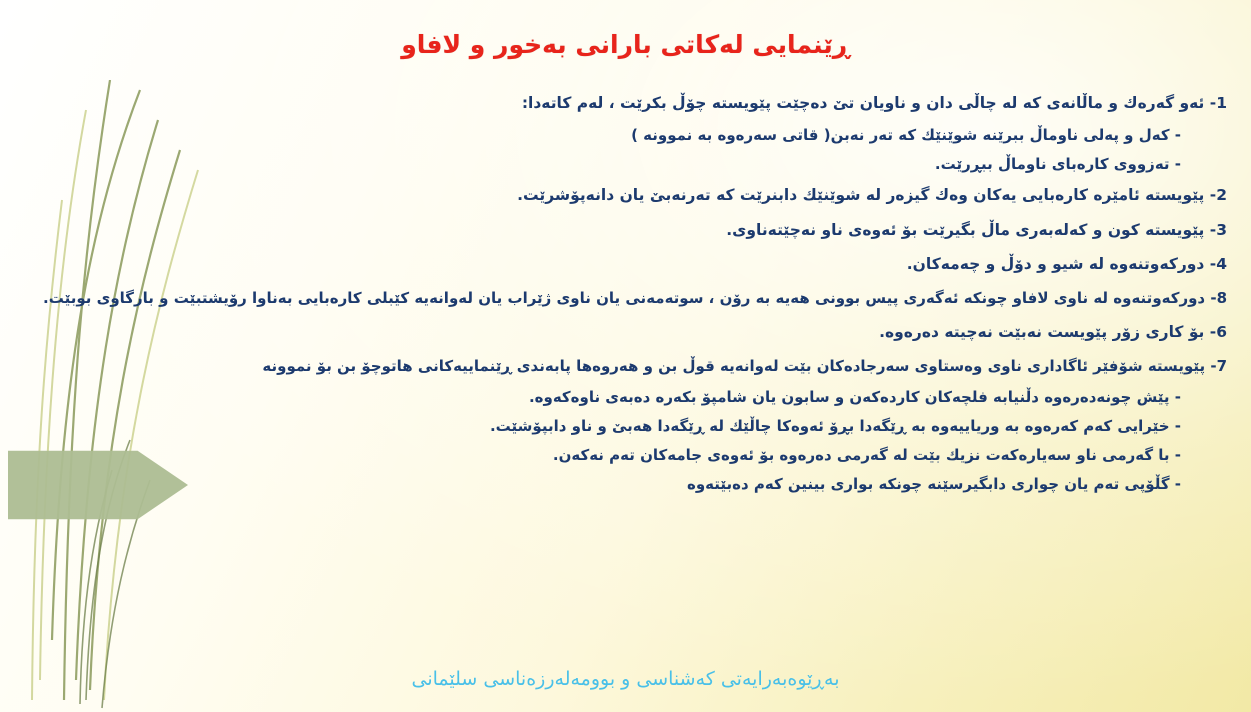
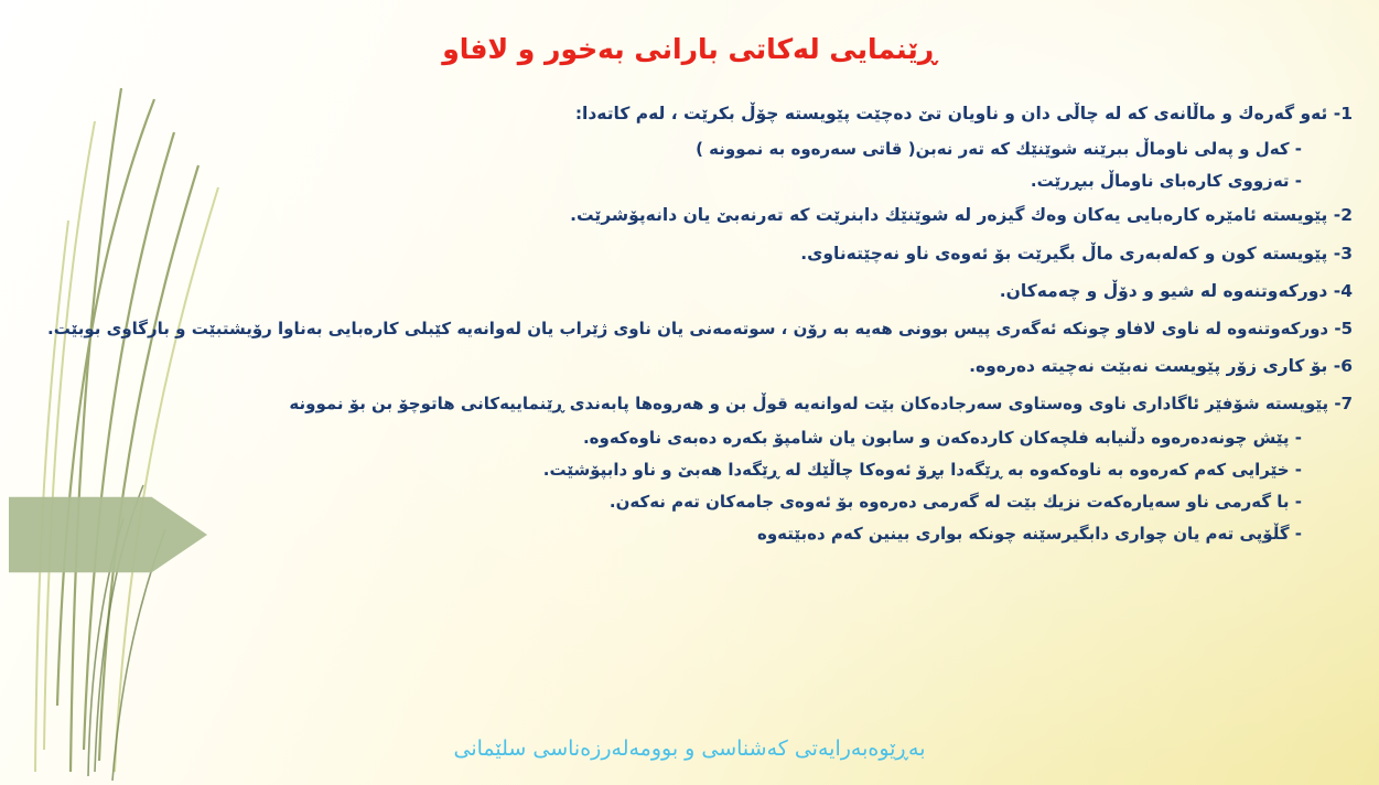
  ڕێنمایی لەکاتی بارانی بەخور و لافاو
  1- ئەو گەرەك و ماڵانەی كە لە چاڵی دان و ناویان تێ دەچێت پێویستە چۆڵ بكرێت ، لەم كاتەدا:
  - كەل و پەلی ناوماڵ ببرێنە شوێنێك كە تەر نەبن( قاتی سەرەوە بە نموونە )
  - تەزووی كارەبای ناوماڵ ببڕرێت.
  2- پێویستە ئامێرە كارەبایی یەكان وەك گیزەر لە شوێنێك دابنرێت كە تەرنەبێ یان دانەپۆشرێت.
  3- پێویستە كون و كەلەبەری ماڵ بگیرێت بۆ ئەوەی ناو نەچێتەناوی.
  4- دوركەوتنەوە لە شیو و دۆڵ و چەمەكان.
- 8- دوركەوتنەوە لە ناوی لافاو چونكە ئەگەری پیس بوونی هەیە بە رۆن ، سوتەمەنی یان ناوی ژێراب یان لەوانەیە كێبلی كارەبایی بەناوا رۆیشتبێت و بارگاوی بوبێت.
+ 5- دوركەوتنەوە لە ناوی لافاو چونكە ئەگەری پیس بوونی هەیە بە رۆن ، سوتەمەنی یان ناوی ژێراب یان لەوانەیە كێبلی كارەبایی بەناوا رۆیشتبێت و بارگاوی بوبێت.
  6- بۆ كاری زۆر پێویست نەبێت نەچیتە دەرەوە.
  7- پێویستە شۆفێر ئاگاداری ناوی وەستاوی سەرجادەكان بێت لەوانەیە قوڵ بن و هەروەها پابەندی ڕێنماییەكانی هاتوچۆ بن بۆ نموونە
  - پێش چونەدەرەوە دڵنیابە فلچەكان كاردەكەن و سابون یان شامپۆ بكەرە دەبەی ناوەكەوە.
- - خێرایی كەم كەرەوە بە وریاییەوە بە ڕێگەدا بڕۆ ئەوەكا چاڵێك لە ڕێگەدا هەبێ و ناو دابپۆشێت.
+ - خێرایی كەم كەرەوە بە ناوەكەوە بە ڕێگەدا بڕۆ ئەوەكا چاڵێك لە ڕێگەدا هەبێ و ناو دابپۆشێت.
  - با گەرمی ناو سەیارەكەت نزیك بێت لە گەرمی دەرەوە بۆ ئەوەی جامەكان تەم نەكەن.
  - گڵۆپی تەم یان چواری دابگیرسێنە چونكە بواری بینین كەم دەبێتەوە
  بەڕێوەبەرایەتی كەشناسی و بوومەلەرزەناسی سلێمانی
